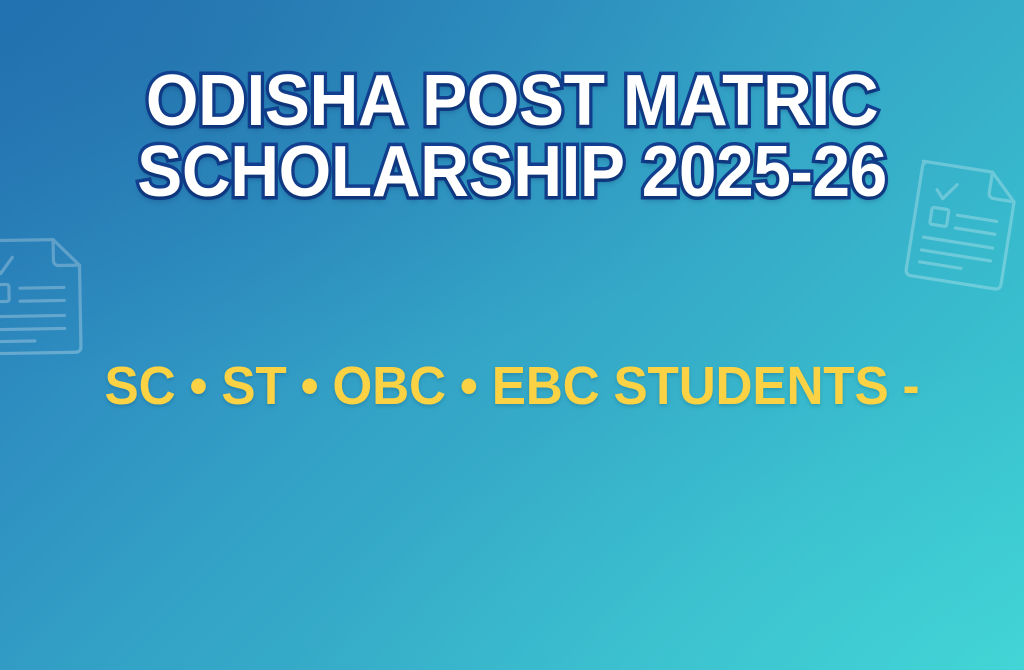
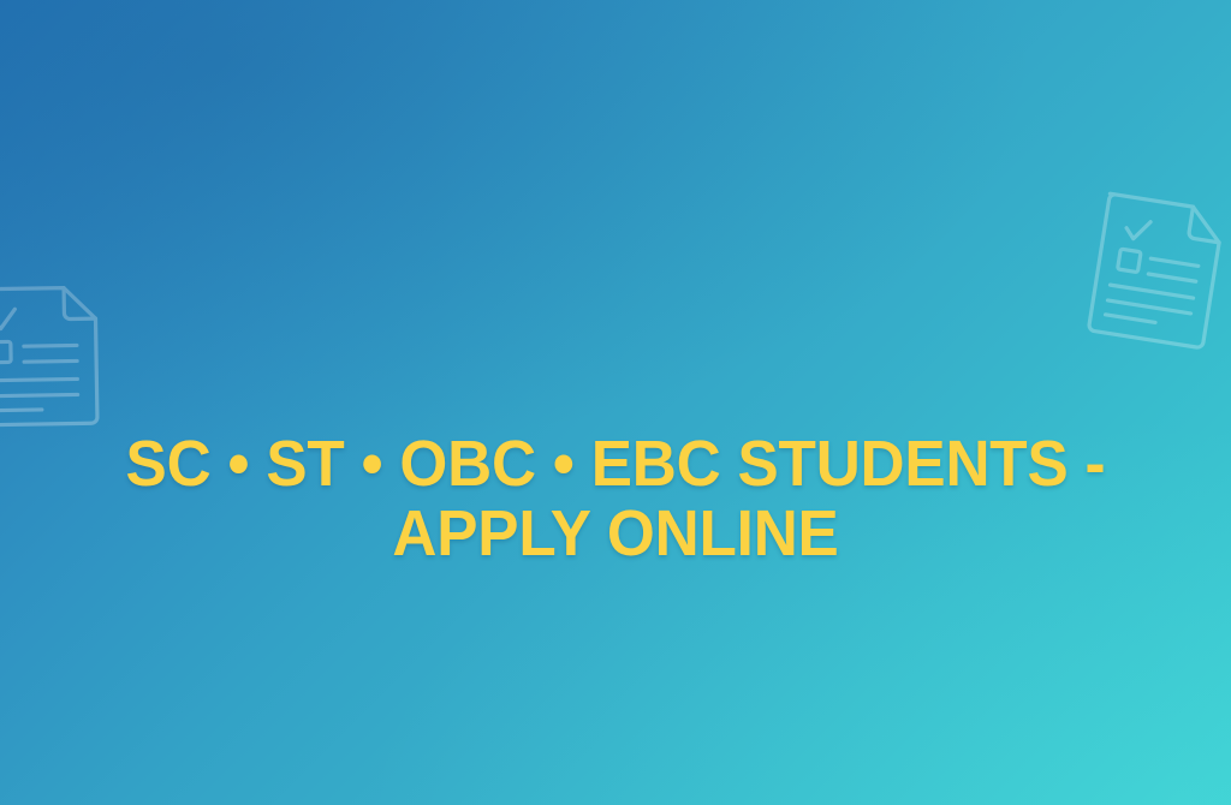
- ODISHA POST MATRIC
- SCHOLARSHIP 2025-26
  SC • ST • OBC • EBC STUDENTS -
+ APPLY ONLINE
